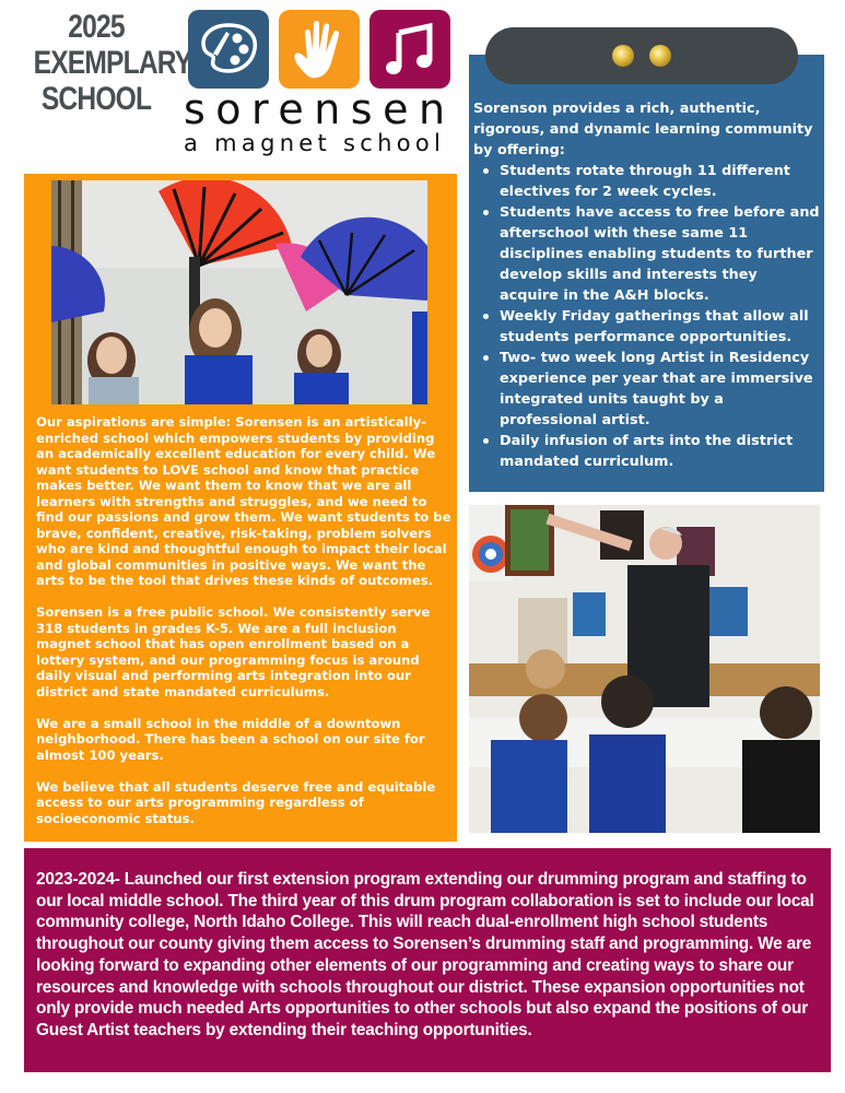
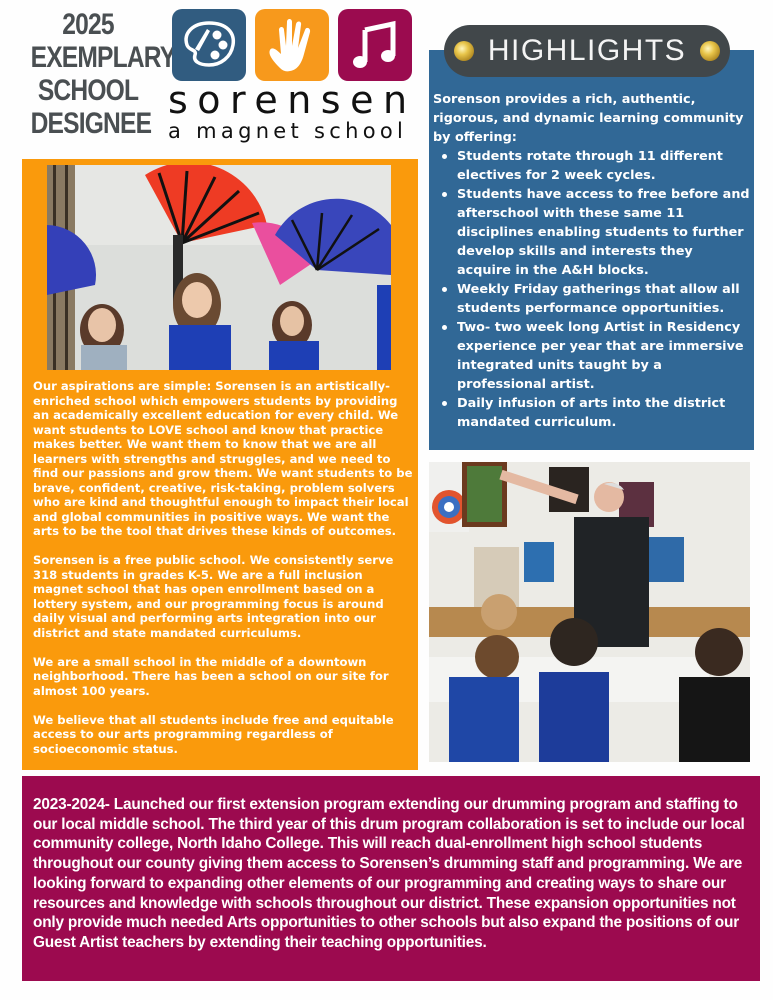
  2025
  EXEMPLARY
  SCHOOL
+ DESIGNEE
  sorensen
  a magnet school
  Our aspirations are simple: Sorensen is an artistically-enriched school which empowers students by providing an academically excellent education for every child. We want students to LOVE school and know that practice makes better. We want them to know that we are all learners with strengths and struggles, and we need to find our passions and grow them. We want students to be brave, confident, creative, risk-taking, problem solvers who are kind and thoughtful enough to impact their local and global communities in positive ways. We want the arts to be the tool that drives these kinds of outcomes.
  Sorensen is a free public school. We consistently serve 318 students in grades K-5. We are a full inclusion magnet school that has open enrollment based on a lottery system, and our programming focus is around daily visual and performing arts integration into our district and state mandated curriculums.
  We are a small school in the middle of a downtown neighborhood. There has been a school on our site for almost 100 years.
- We believe that all students deserve free and equitable access to our arts programming regardless of socioeconomic status.
+ We believe that all students include free and equitable access to our arts programming regardless of socioeconomic status.
  Sorenson provides a rich, authentic, rigorous, and dynamic learning community by offering:
  Students rotate through 11 different electives for 2 week cycles.
  Students have access to free before and afterschool with these same 11 disciplines enabling students to further develop skills and interests they acquire in the A&H blocks.
  Weekly Friday gatherings that allow all students performance opportunities.
  Two- two week long Artist in Residency experience per year that are immersive integrated units taught by a professional artist.
  Daily infusion of arts into the district mandated curriculum.
+ HIGHLIGHTS
  2023-2024- Launched our first extension program extending our drumming program and staffing to our local middle school. The third year of this drum program collaboration is set to include our local community college, North Idaho College. This will reach dual-enrollment high school students throughout our county giving them access to Sorensen’s drumming staff and programming. We are looking forward to expanding other elements of our programming and creating ways to share our resources and knowledge with schools throughout our district. These expansion opportunities not only provide much needed Arts opportunities to other schools but also expand the positions of our Guest Artist teachers by extending their teaching opportunities.
